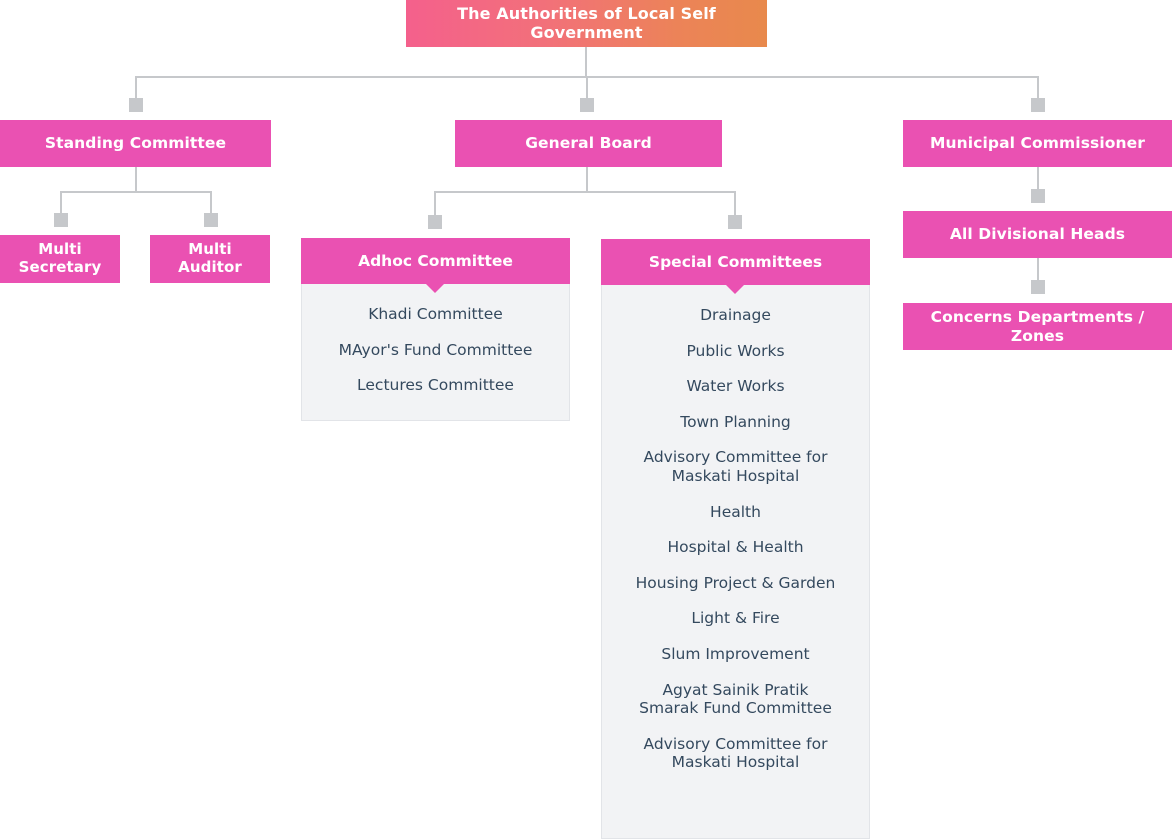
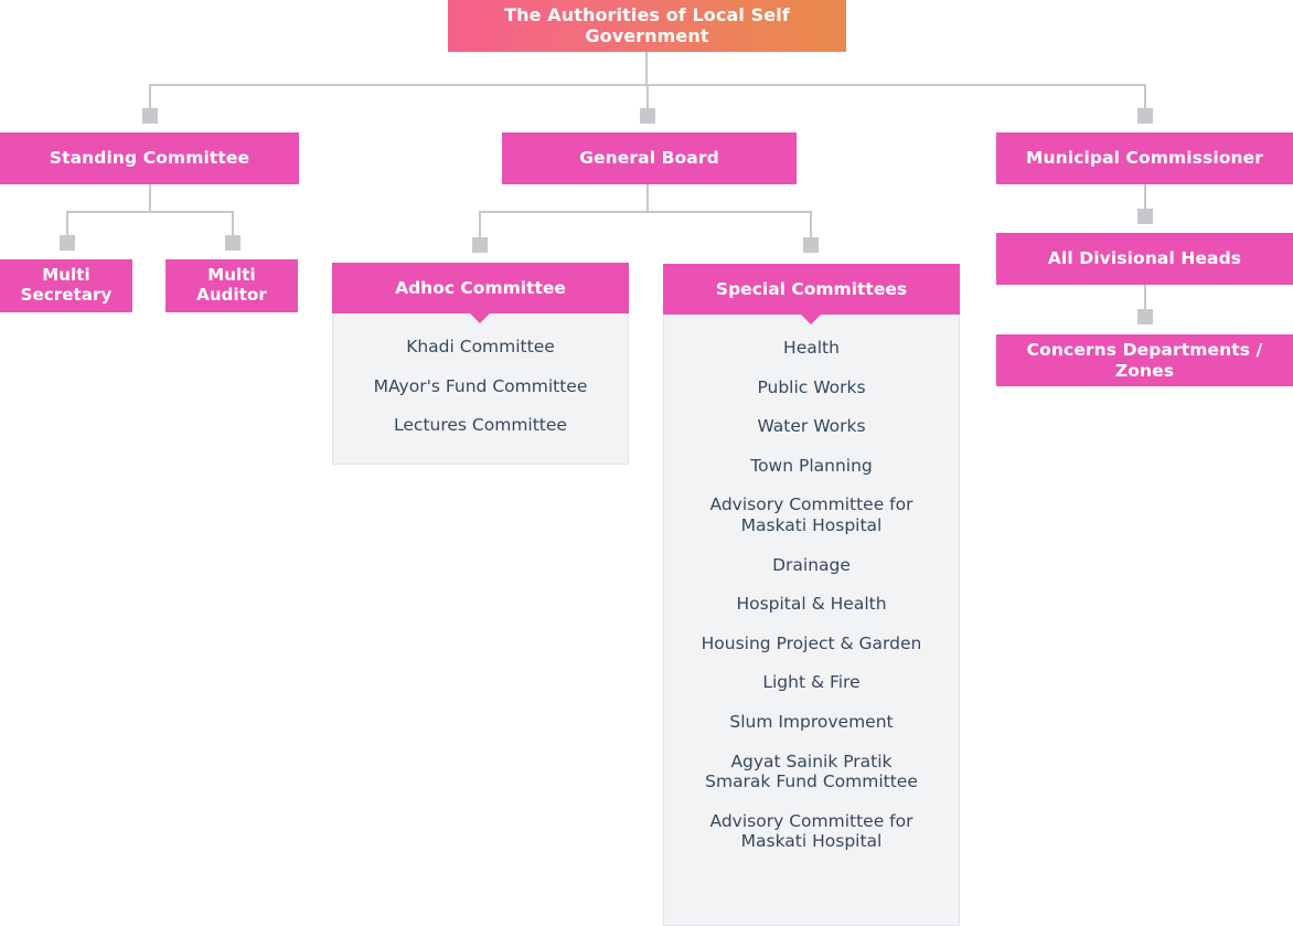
  The Authorities of Local Self Government
  Standing Committee
  General Board
  Municipal Commissioner
  Multi
  Secretary
  Multi
  Auditor
  Adhoc Committee
  Khadi Committee
  MAyor's Fund Committee
  Lectures Committee
  Special Committees
- Drainage
+ Health
  Public Works
  Water Works
  Town Planning
  Advisory Committee for
  Maskati Hospital
- Health
+ Drainage
  Hospital & Health
  Housing Project & Garden
  Light & Fire
  Slum Improvement
  Agyat Sainik Pratik
  Smarak Fund Committee
  Advisory Committee for
  Maskati Hospital
  All Divisional Heads
  Concerns Departments / Zones
